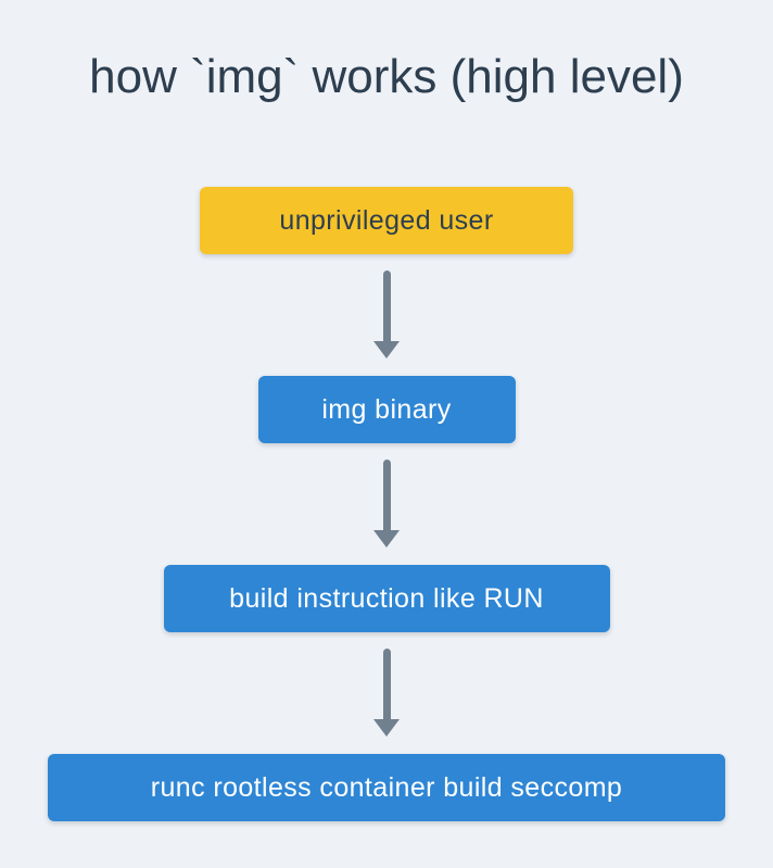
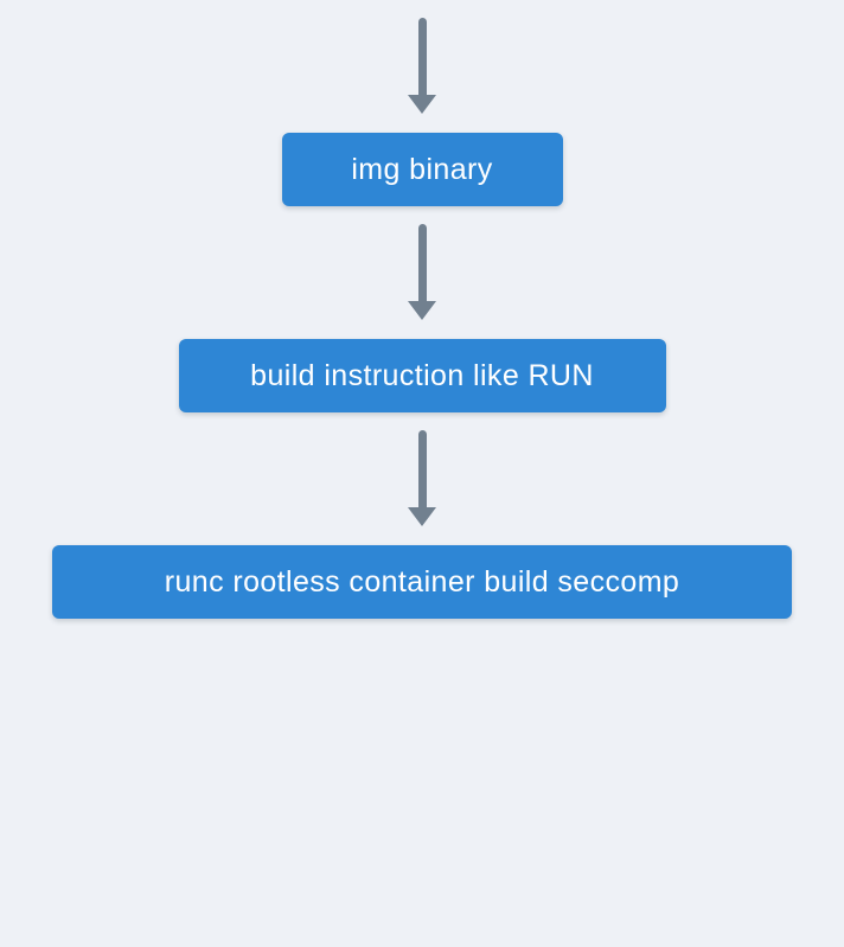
- how `img` works (high level)
- unprivileged user
  img binary
  build instruction like RUN
  runc rootless container build seccomp
